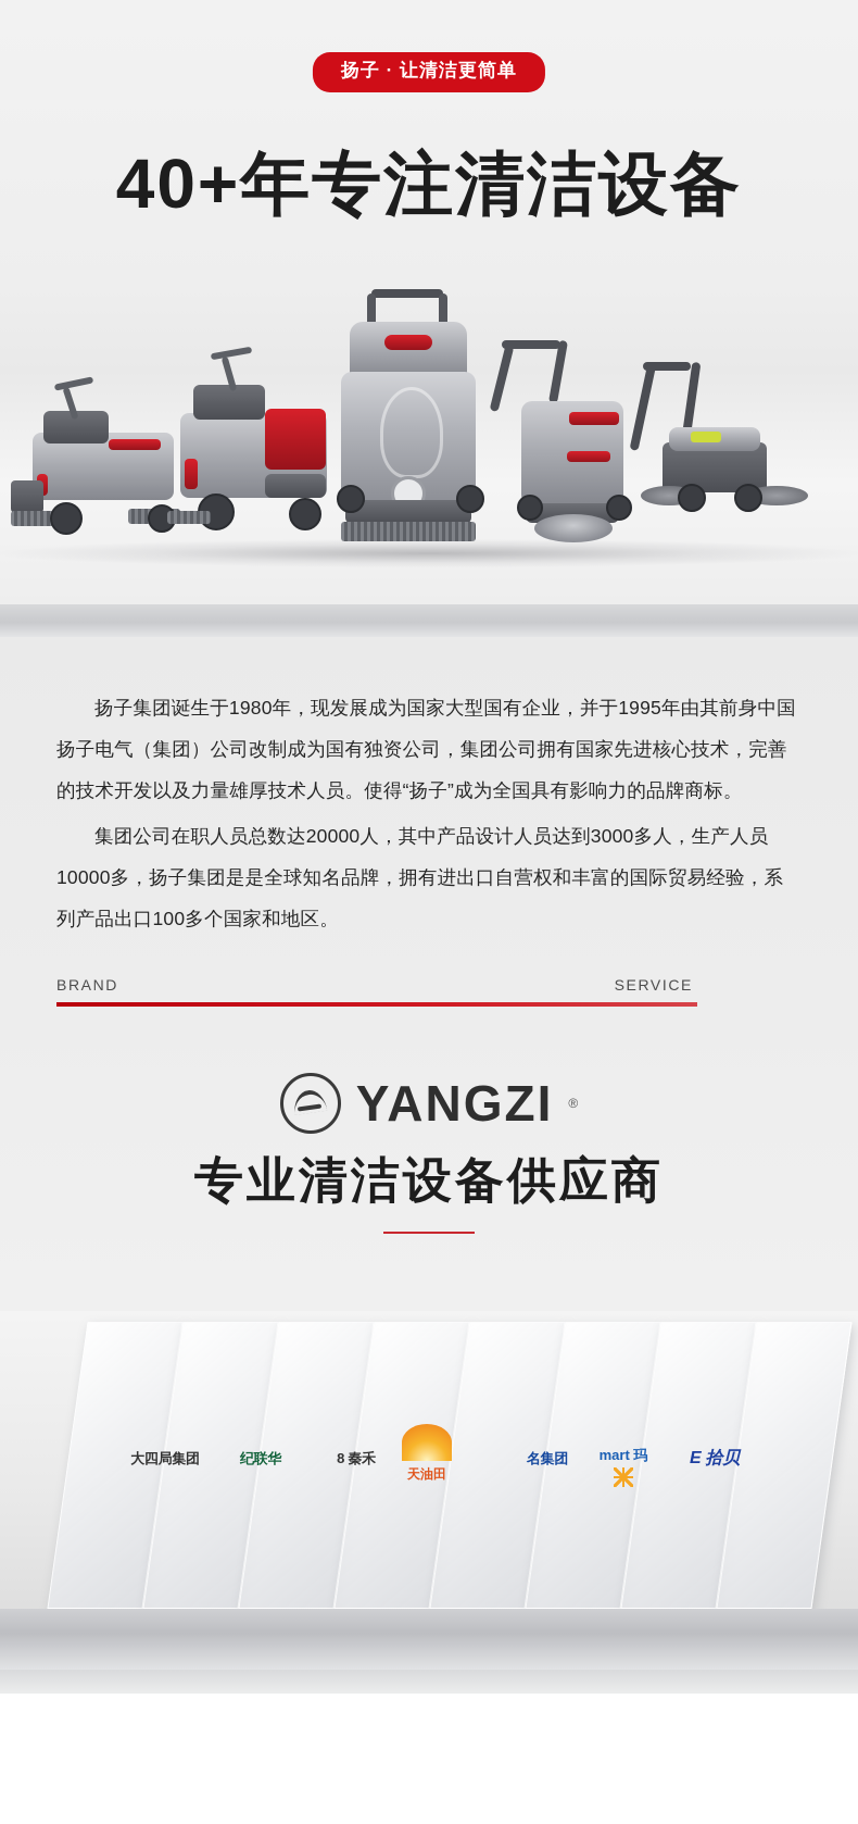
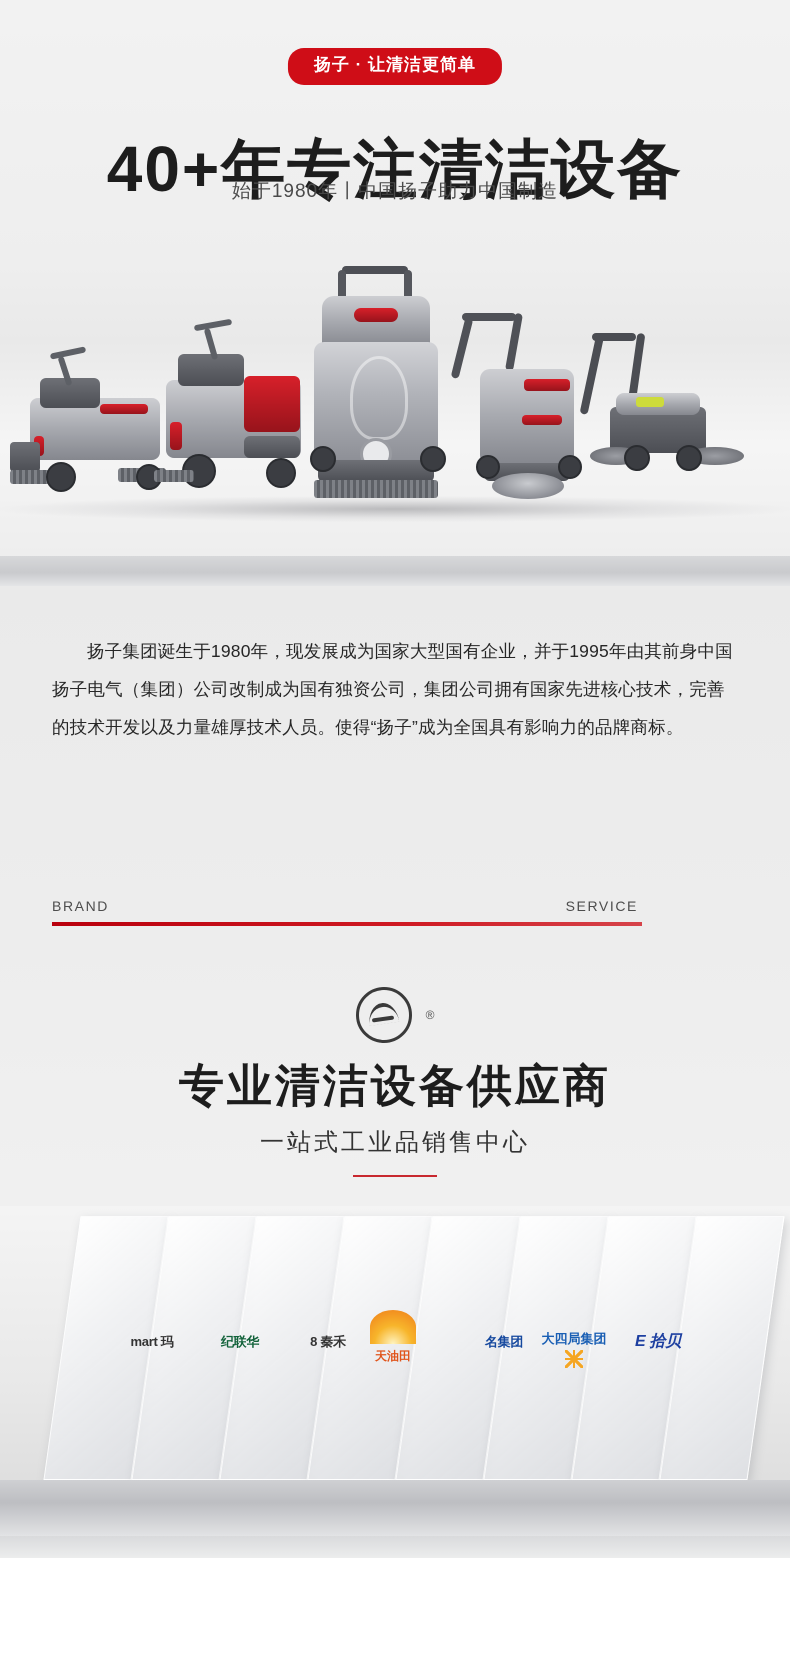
  扬子 · 让清洁更简单
  40+年专注清洁设备
+ 始于1980年丨中国扬子助力中国制造
  扬子集团诞生于1980年，现发展成为国家大型国有企业，并于1995年由其前身中国扬子电气（集团）公司改制成为国有独资公司，集团公司拥有国家先进核心技术，完善的技术开发以及力量雄厚技术人员。使得“扬子”成为全国具有影响力的品牌商标。
- 集团公司在职人员总数达20000人，其中产品设计人员达到3000多人，生产人员10000多，扬子集团是是全球知名品牌，拥有进出口自营权和丰富的国际贸易经验，系列产品出口100多个国家和地区。
  BRAND
  SERVICE
- YANGZI
  ®
  专业清洁设备供应商
+ 一站式工业品销售中心
- 大四局集团
+ mart 玛
  纪联华
  8 秦禾
  天油田
  名集团
- mart 玛
+ 大四局集团
  E 拾贝
